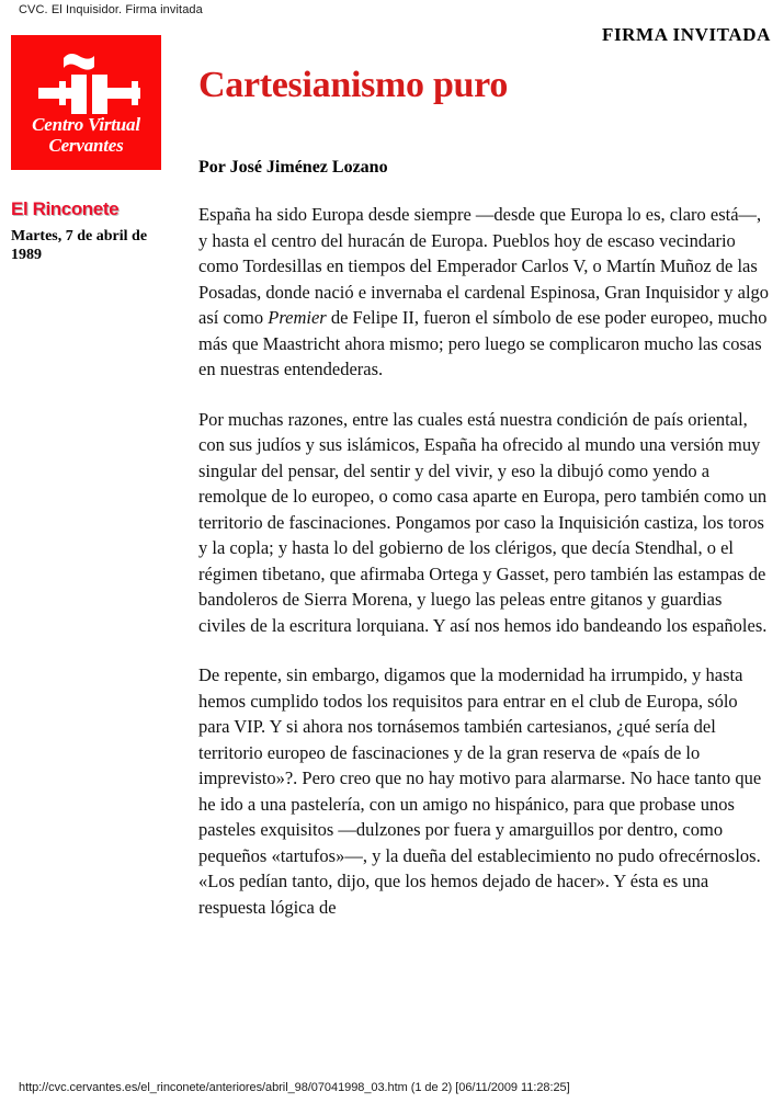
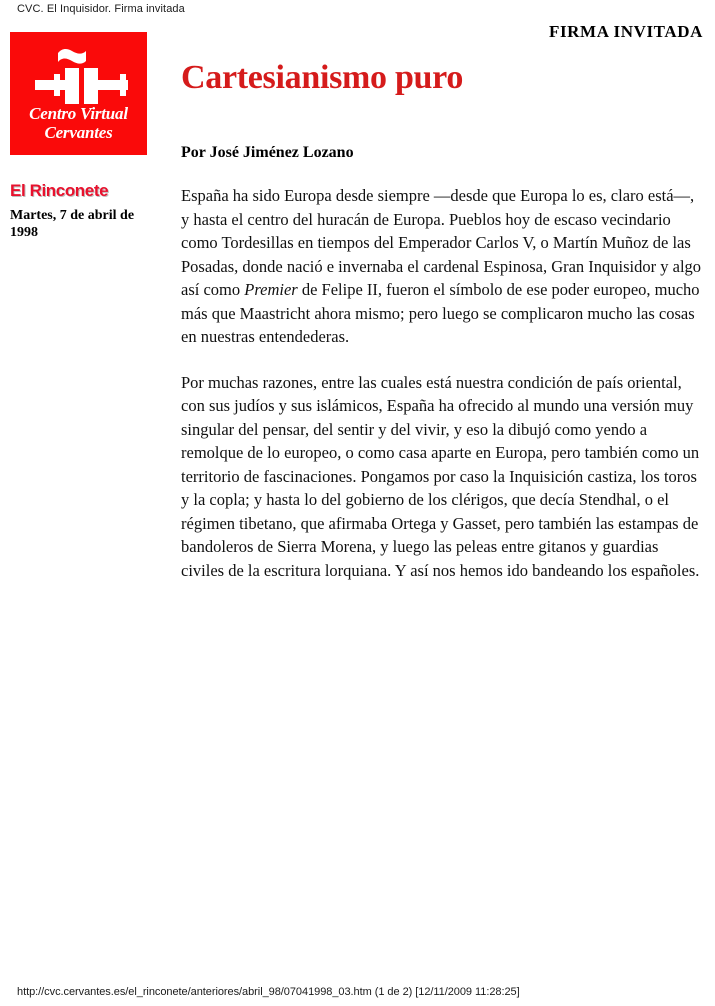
  CVC. El Inquisidor. Firma invitada
  Centro Virtual
  Cervantes
  El Rinconete
- Martes, 7 de abril de 1989
+ Martes, 7 de abril de 1998
  FIRMA INVITADA
  Cartesianismo puro
  Por José Jiménez Lozano
  España ha sido Europa desde siempre —desde que Europa lo es, claro está—, y hasta el centro del huracán de Europa. Pueblos hoy de escaso vecindario como Tordesillas en tiempos del Emperador Carlos V, o Martín Muñoz de las Posadas, donde nació e invernaba el cardenal Espinosa, Gran Inquisidor y algo así como Premier de Felipe II, fueron el símbolo de ese poder europeo, mucho más que Maastricht ahora mismo; pero luego se complicaron mucho las cosas en nuestras entendederas.
  Por muchas razones, entre las cuales está nuestra condición de país oriental, con sus judíos y sus islámicos, España ha ofrecido al mundo una versión muy singular del pensar, del sentir y del vivir, y eso la dibujó como yendo a remolque de lo europeo, o como casa aparte en Europa, pero también como un territorio de fascinaciones. Pongamos por caso la Inquisición castiza, los toros y la copla; y hasta lo del gobierno de los clérigos, que decía Stendhal, o el régimen tibetano, que afirmaba Ortega y Gasset, pero también las estampas de bandoleros de Sierra Morena, y luego las peleas entre gitanos y guardias civiles de la escritura lorquiana. Y así nos hemos ido bandeando los españoles.
- De repente, sin embargo, digamos que la modernidad ha irrumpido, y hasta hemos cumplido todos los requisitos para entrar en el club de Europa, sólo para VIP. Y si ahora nos tornásemos también cartesianos, ¿qué sería del territorio europeo de fascinaciones y de la gran reserva de «país de lo imprevisto»?. Pero creo que no hay motivo para alarmarse. No hace tanto que he ido a una pastelería, con un amigo no hispánico, para que probase unos pasteles exquisitos —dulzones por fuera y amarguillos por dentro, como pequeños «tartufos»—, y la dueña del establecimiento no pudo ofrecérnoslos. «Los pedían tanto, dijo, que los hemos dejado de hacer». Y ésta es una respuesta lógica de
- http://cvc.cervantes.es/el_rinconete/anteriores/abril_98/07041998_03.htm (1 de 2) [06/11/2009 11:28:25]
+ http://cvc.cervantes.es/el_rinconete/anteriores/abril_98/07041998_03.htm (1 de 2) [12/11/2009 11:28:25]
